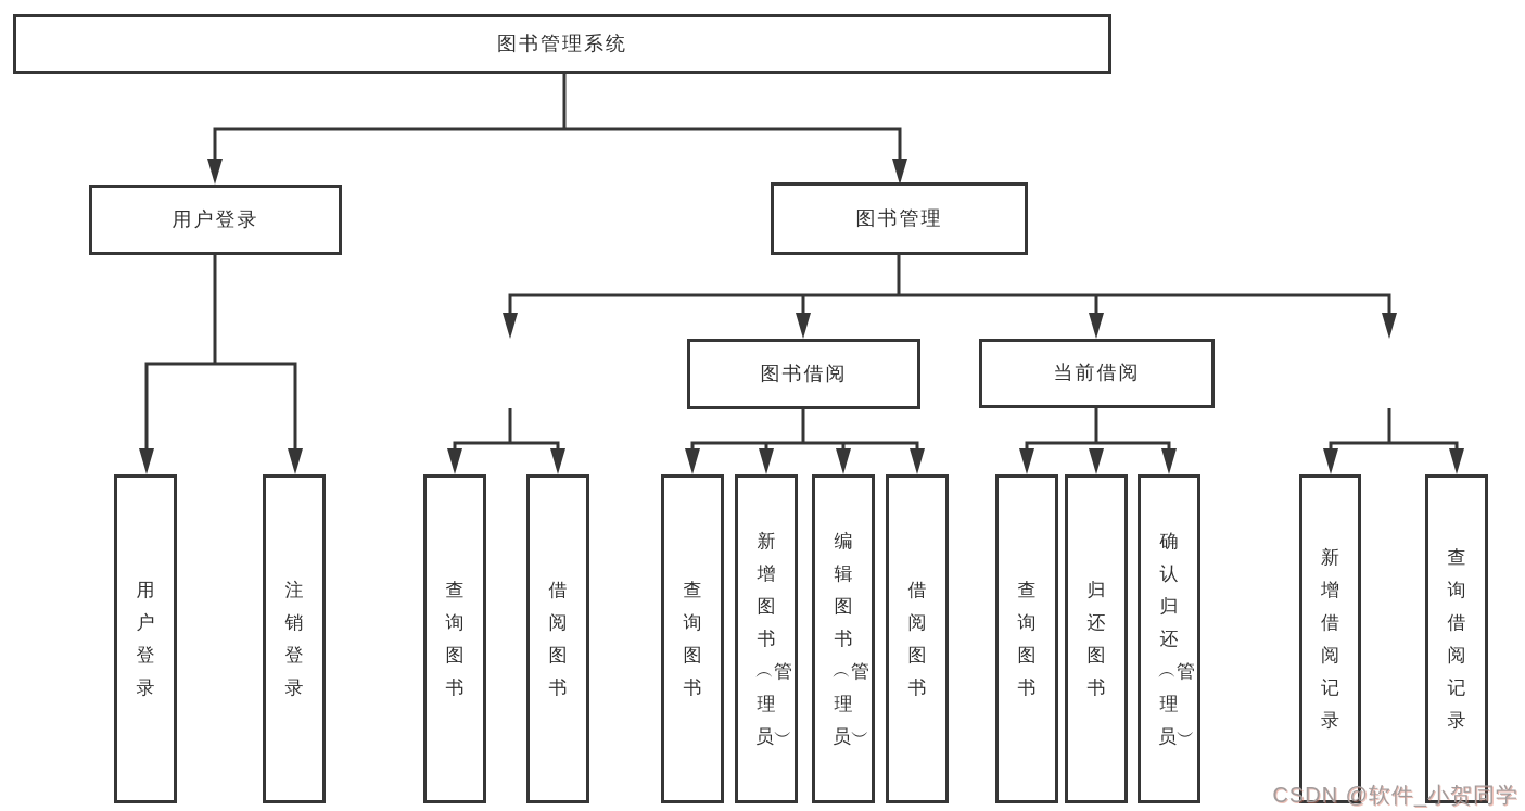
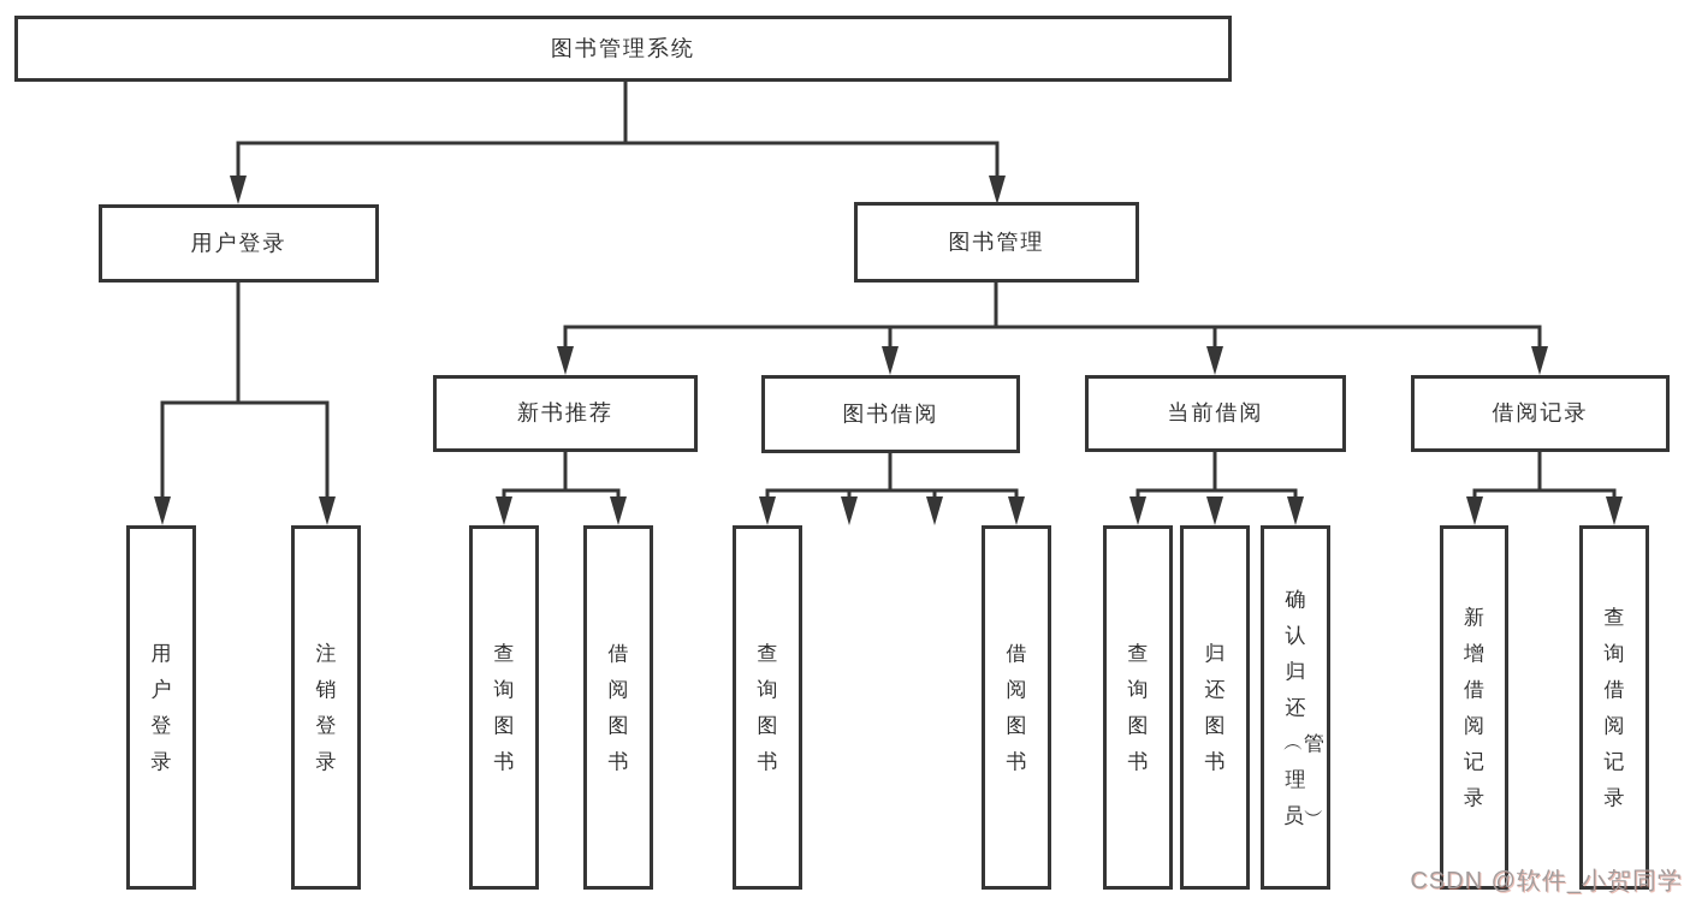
  图书管理系统
  用户登录
  图书管理
+ 新书推荐
  图书借阅
  当前借阅
+ 借阅记录
  用户登录
  注销登录
  查询图书
  借阅图书
  查询图书
- 新增图书︵管理员︶
- 编辑图书︵管理员︶
  借阅图书
  查询图书
  归还图书
  确认归还︵管理员︶
  新增借阅记录
  查询借阅记录
  CSDN @软件_小贺同学
